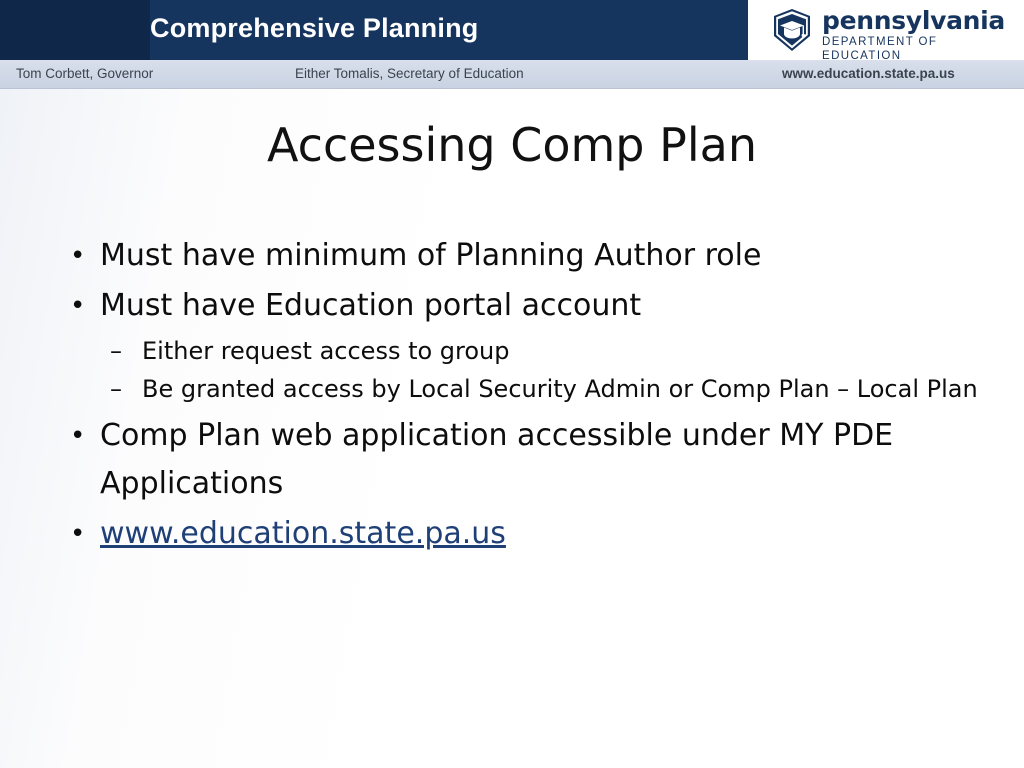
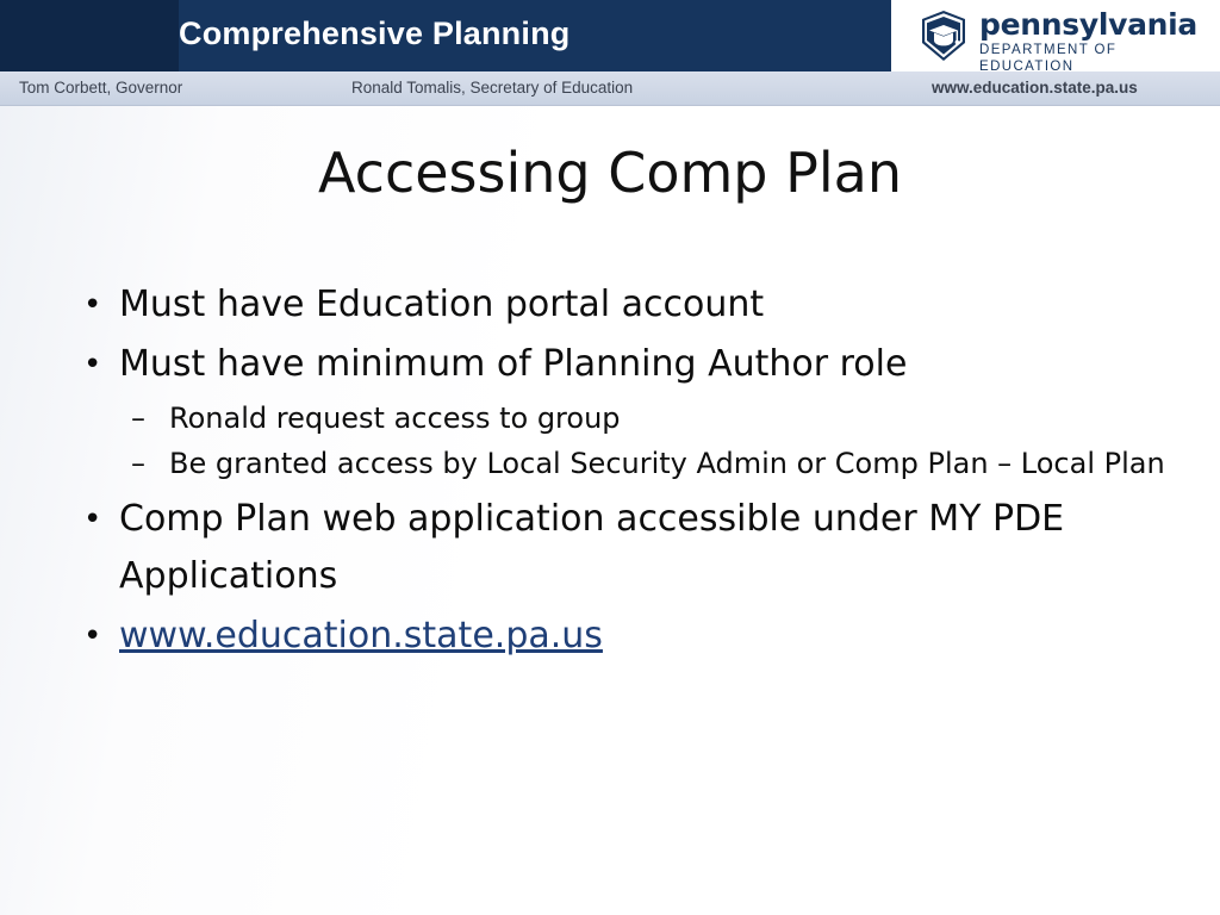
  Comprehensive Planning
  pennsylvania
  DEPARTMENT OF EDUCATION
  Tom Corbett, Governor
- Either Tomalis, Secretary of Education
+ Ronald Tomalis, Secretary of Education
  www.education.state.pa.us
  Accessing Comp Plan
  •
- Must have minimum of Planning Author role
+ Must have Education portal account
  •
- Must have Education portal account
+ Must have minimum of Planning Author role
  –
- Either request access to group
+ Ronald request access to group
  –
  Be granted access by Local Security Admin or Comp Plan – Local Plan
  •
  Comp Plan web application accessible under MY PDE Applications
  •
  www.education.state.pa.us
